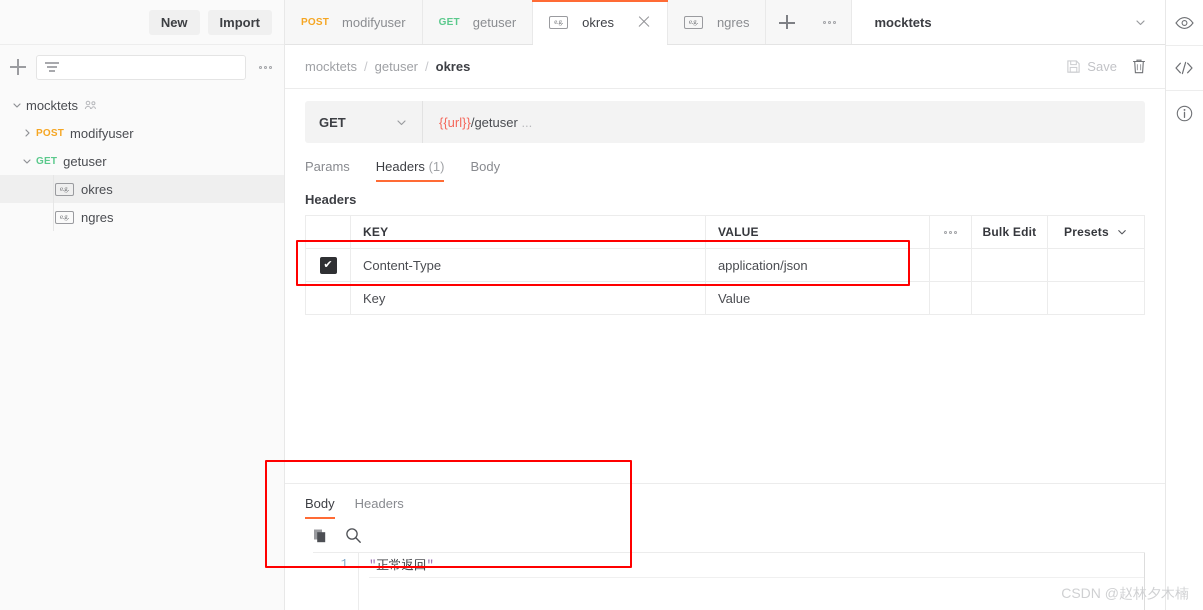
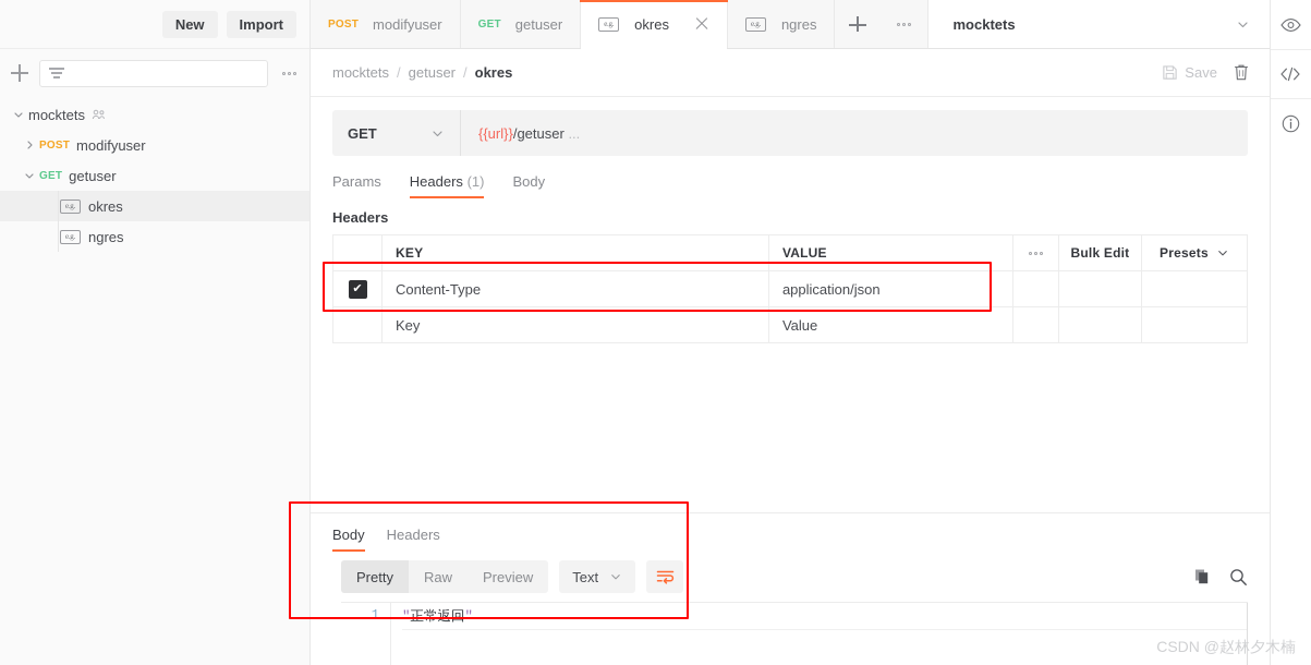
  New
  Import
  mocktets
  POST
  modifyuser
  GET
  getuser
  e.g.
  okres
  e.g.
  ngres
  POST
  modifyuser
  GET
  getuser
  e.g.
  okres
  e.g.
  ngres
  mocktets
  mocktets
  /
  getuser
  /
  okres
  Save
  GET
  {{url}}
  /getuser
  ...
  Params
  Headers (1)
  Body
  Headers
  	KEY	VALUE		Bulk Edit	Presets
  ✔	Content-Type	application/json
  	Key	Value
  Body
  Headers
+ Pretty
+ Raw
+ Preview
+ Text
  1
  "正常返回"
  CSDN @赵林夕木楠
